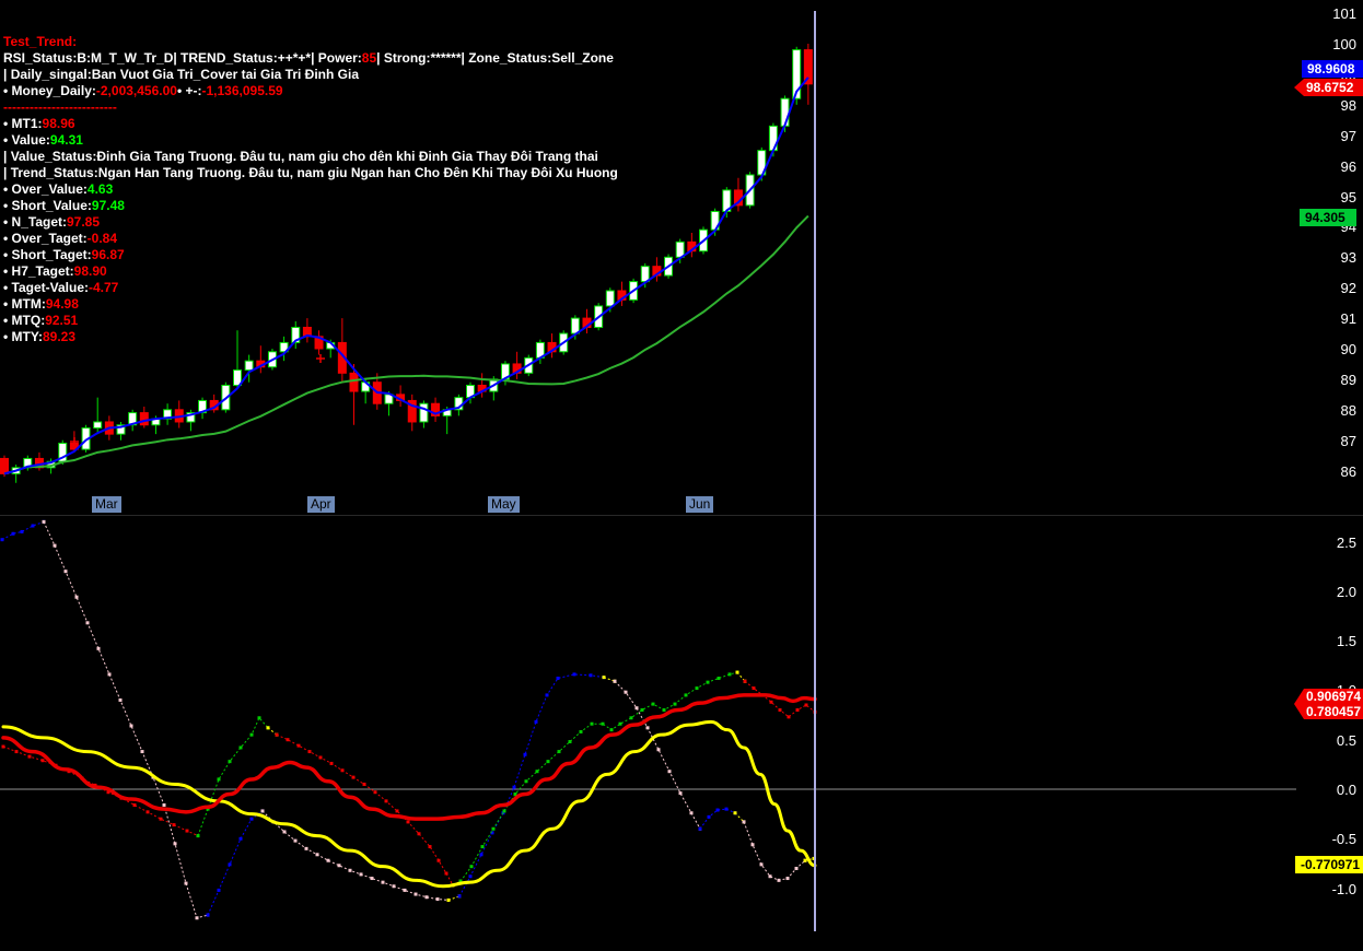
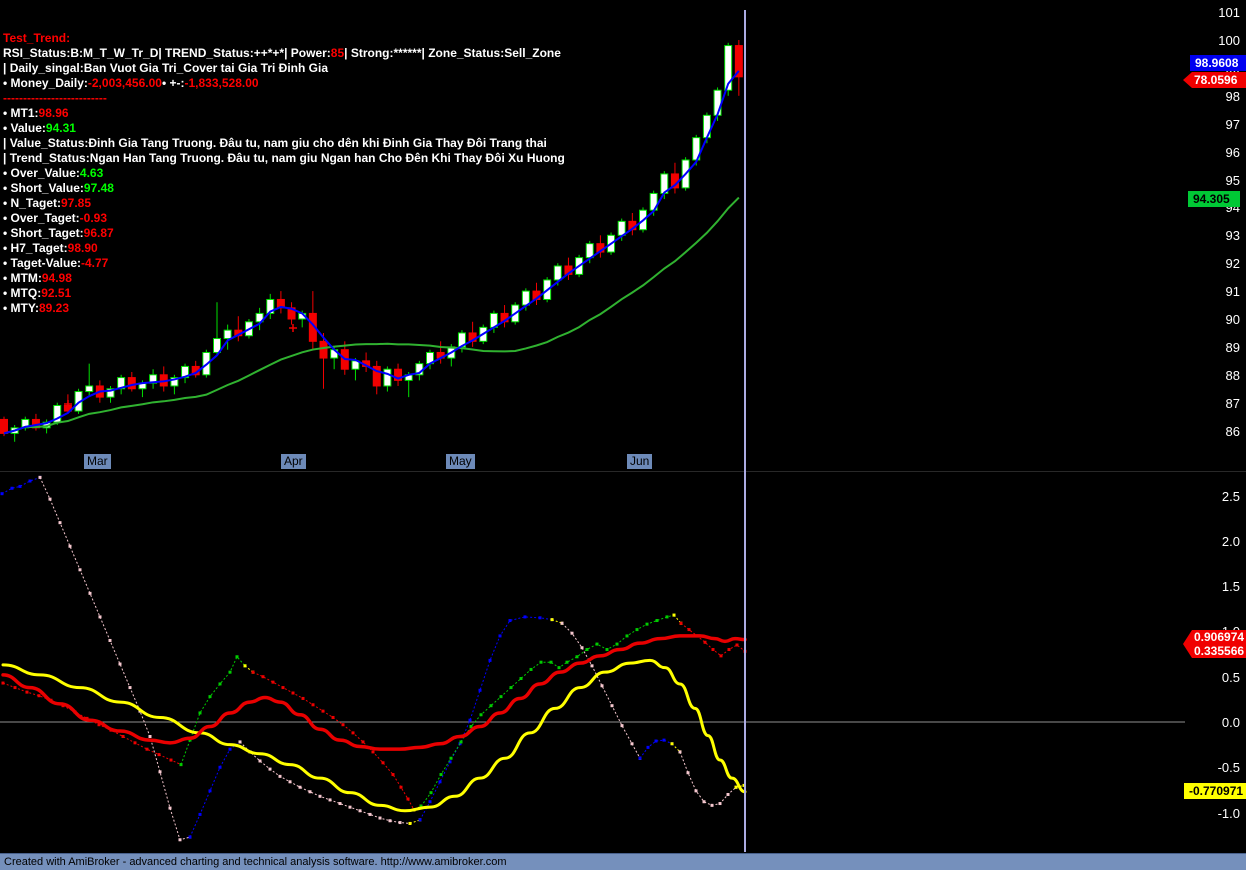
  Test_Trend:
  RSI_Status:B:M_T_W_Tr_D| TREND_Status:++*+*| Power:85| Strong:******| Zone_Status:Sell_Zone
  | Daily_singal:Ban Vuot Gia Tri_Cover tai Gia Tri Đinh Gia
- • Money_Daily:-2,003,456.00• +-:-1,136,095.59
+ • Money_Daily:-2,003,456.00• +-:-1,833,528.00
  --------------------------
  • MT1:98.96
  • Value:94.31
  | Value_Status:Đinh Gia Tang Truong. Đâu tu, nam giu cho dên khi Đinh Gia Thay Đôi Trang thai
  | Trend_Status:Ngan Han Tang Truong. Đâu tu, nam giu Ngan han Cho Đên Khi Thay Đôi Xu Huong
  • Over_Value:4.63
  • Short_Value:97.48
  • N_Taget:97.85
- • Over_Taget:-0.84
+ • Over_Taget:-0.93
  • Short_Taget:96.87
  • H7_Taget:98.90
  • Taget-Value:-4.77
  • MTM:94.98
  • MTQ:92.51
  • MTY:89.23
  Mar
  Apr
  May
  Jun
  101
  100
  98
  97
  96
  95
  94
  93
  92
  91
  90
  89
  88
  87
  86
  2.5
  2.0
  1.5
  0.5
  0.0
  -0.5
  -1.0
  98.9608
- 98.6752
+ 78.0596
  94.305
  0.906974
- 0.780457
+ 0.335566
  -0.770971
+ Created with AmiBroker - advanced charting and technical analysis software. http://www.amibroker.com
